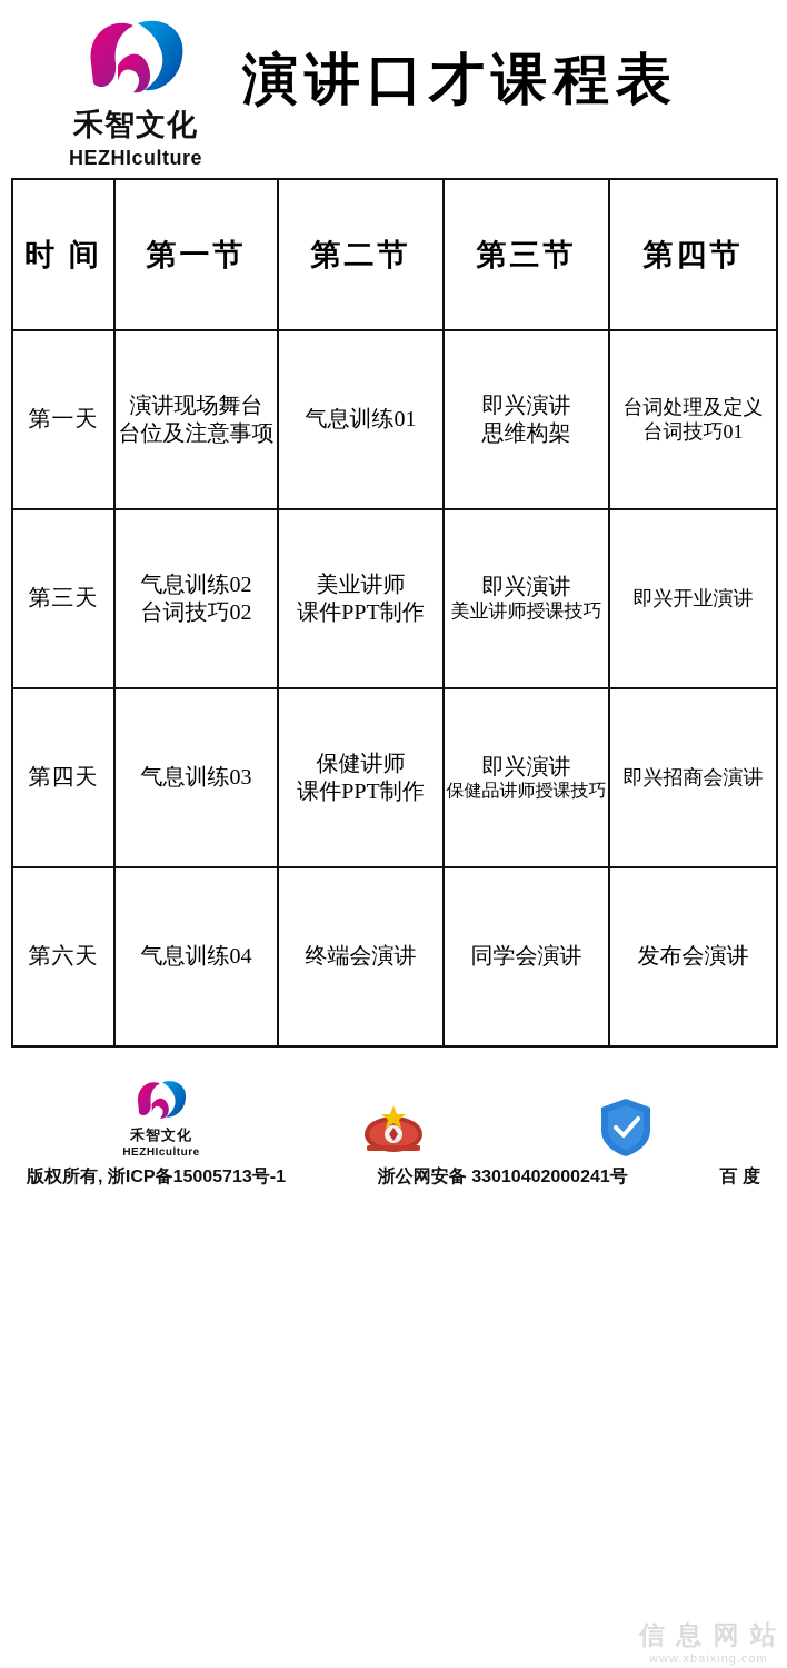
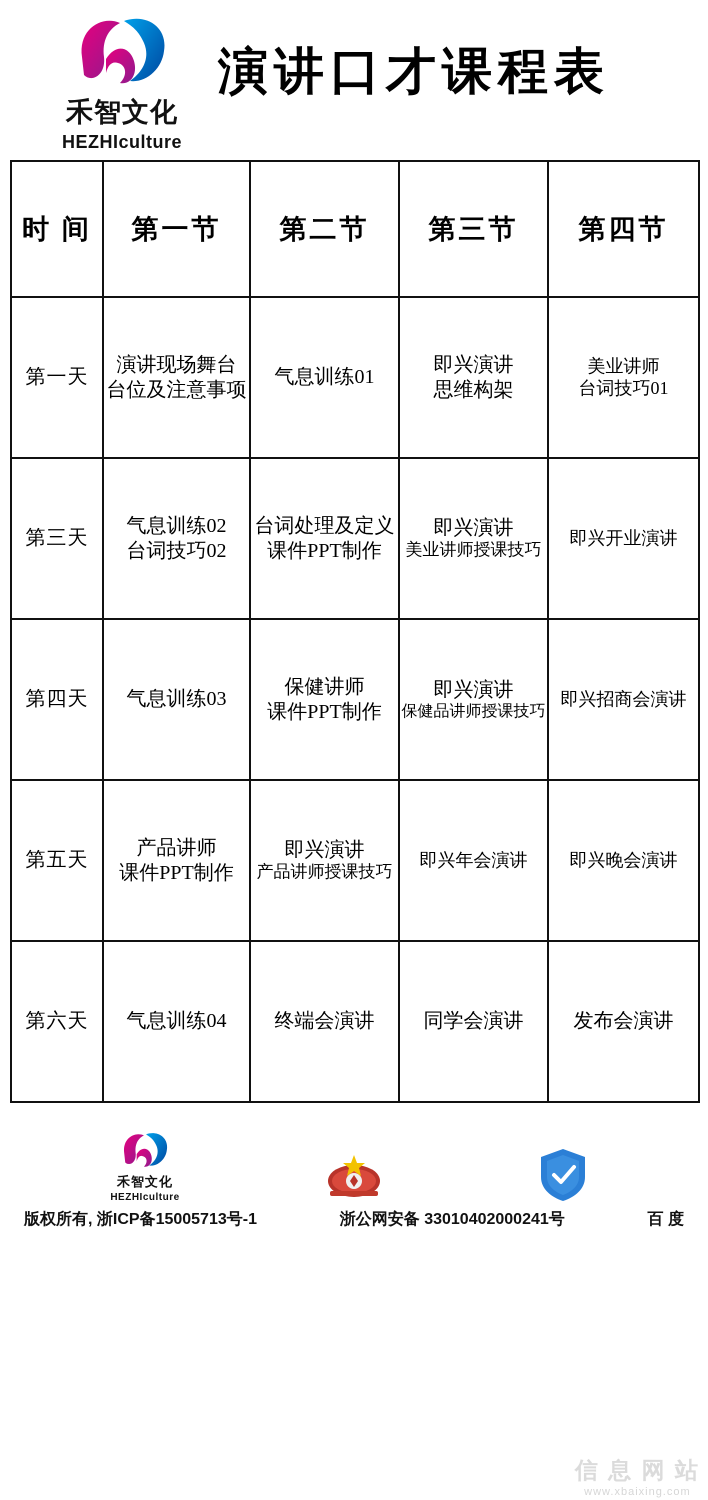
  禾智文化
  HEZHIculture
  演讲口才课程表
  时 间	第一节	第二节	第三节	第四节
- 第一天	演讲现场舞台 台位及注意事项	气息训练01	即兴演讲 思维构架	台词处理及定义 台词技巧01
+ 第一天	演讲现场舞台 台位及注意事项	气息训练01	即兴演讲 思维构架	美业讲师 台词技巧01
- 第三天	气息训练02 台词技巧02	美业讲师 课件PPT制作	即兴演讲 美业讲师授课技巧	即兴开业演讲
+ 第三天	气息训练02 台词技巧02	台词处理及定义 课件PPT制作	即兴演讲 美业讲师授课技巧	即兴开业演讲
  第四天	气息训练03	保健讲师 课件PPT制作	即兴演讲 保健品讲师授课技巧	即兴招商会演讲
+ 第五天	产品讲师 课件PPT制作	即兴演讲 产品讲师授课技巧	即兴年会演讲	即兴晚会演讲
  第六天	气息训练04	终端会演讲	同学会演讲	发布会演讲
  禾智文化
  HEZHIculture
  版权所有, 浙ICP备15005713号-1
  浙公网安备 33010402000241号
  百 度
  信 息 网 站
  www.xbaixing.com
